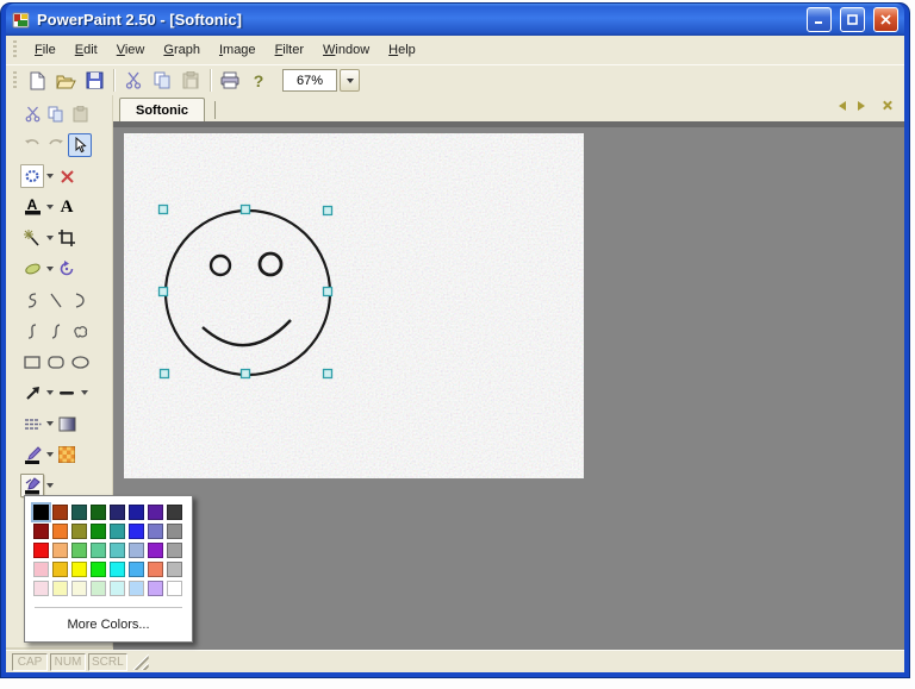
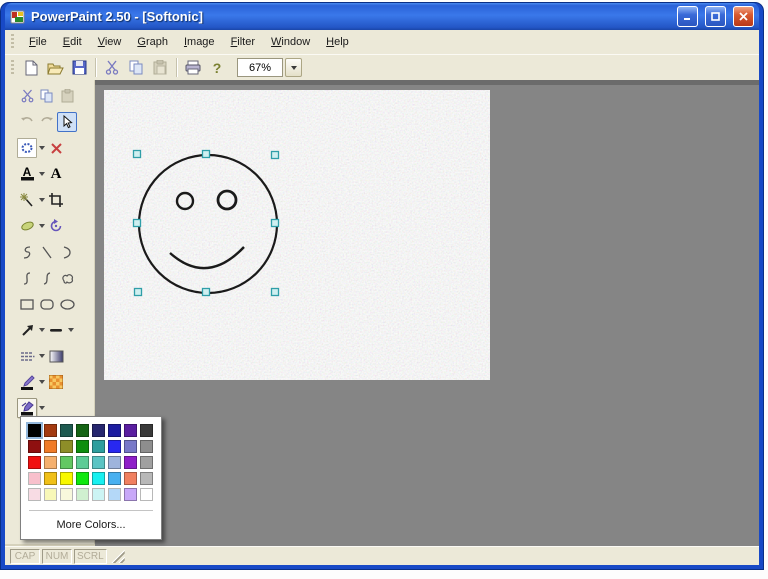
  PowerPaint 2.50 - [Softonic]
  File
  Edit
  View
  Graph
  Image
  Filter
  Window
  Help
  ?
  67%
  A
  A
- Softonic
  CAP
  NUM
  SCRL
  More Colors...
